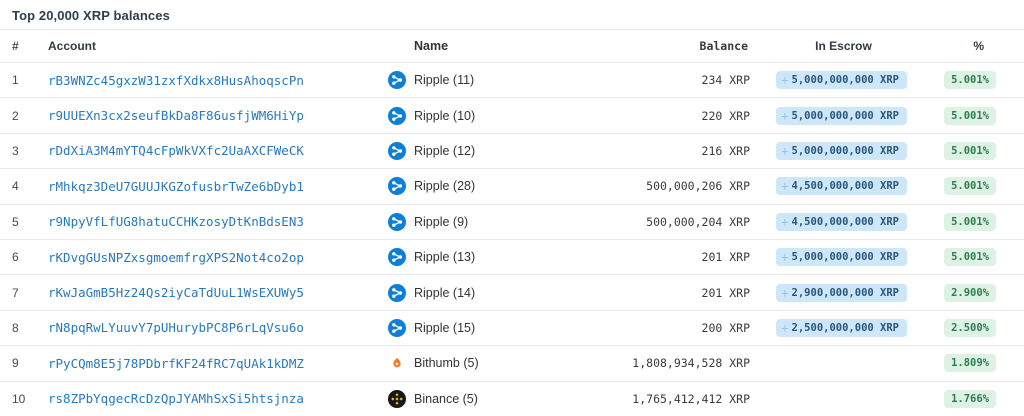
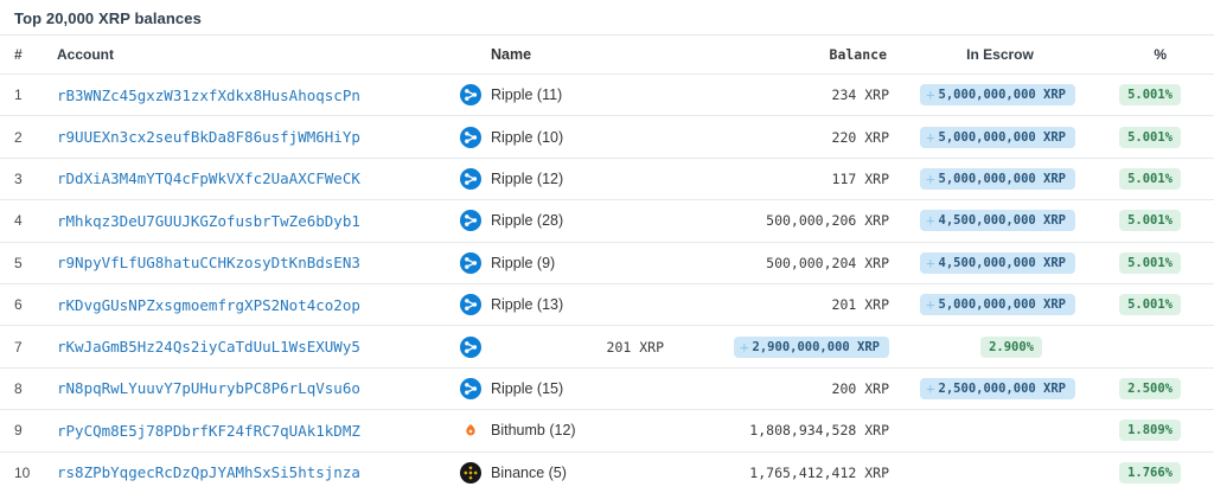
  Top 20,000 XRP balances
  #
  Account
  Name
  Balance
  In Escrow
  %
  1
  rB3WNZc45gxzW31zxfXdkx8HusAhoqscPn
  Ripple (11)
  234 XRP
  +
  5,000,000,000 XRP
  5.001%
  2
  r9UUEXn3cx2seufBkDa8F86usfjWM6HiYp
  Ripple (10)
  220 XRP
  +
  5,000,000,000 XRP
  5.001%
  3
  rDdXiA3M4mYTQ4cFpWkVXfc2UaAXCFWeCK
  Ripple (12)
- 216 XRP
+ 117 XRP
  +
  5,000,000,000 XRP
  5.001%
  4
  rMhkqz3DeU7GUUJKGZofusbrTwZe6bDyb1
  Ripple (28)
  500,000,206 XRP
  +
  4,500,000,000 XRP
  5.001%
  5
  r9NpyVfLfUG8hatuCCHKzosyDtKnBdsEN3
  Ripple (9)
  500,000,204 XRP
  +
  4,500,000,000 XRP
  5.001%
  6
  rKDvgGUsNPZxsgmoemfrgXPS2Not4co2op
  Ripple (13)
  201 XRP
  +
  5,000,000,000 XRP
  5.001%
  7
  rKwJaGmB5Hz24Qs2iyCaTdUuL1WsEXUWy5
- Ripple (14)
  201 XRP
  +
  2,900,000,000 XRP
  2.900%
  8
  rN8pqRwLYuuvY7pUHurybPC8P6rLqVsu6o
  Ripple (15)
  200 XRP
  +
  2,500,000,000 XRP
  2.500%
  9
  rPyCQm8E5j78PDbrfKF24fRC7qUAk1kDMZ
- Bithumb (5)
+ Bithumb (12)
  1,808,934,528 XRP
  1.809%
  10
  rs8ZPbYqgecRcDzQpJYAMhSxSi5htsjnza
  Binance (5)
  1,765,412,412 XRP
  1.766%
